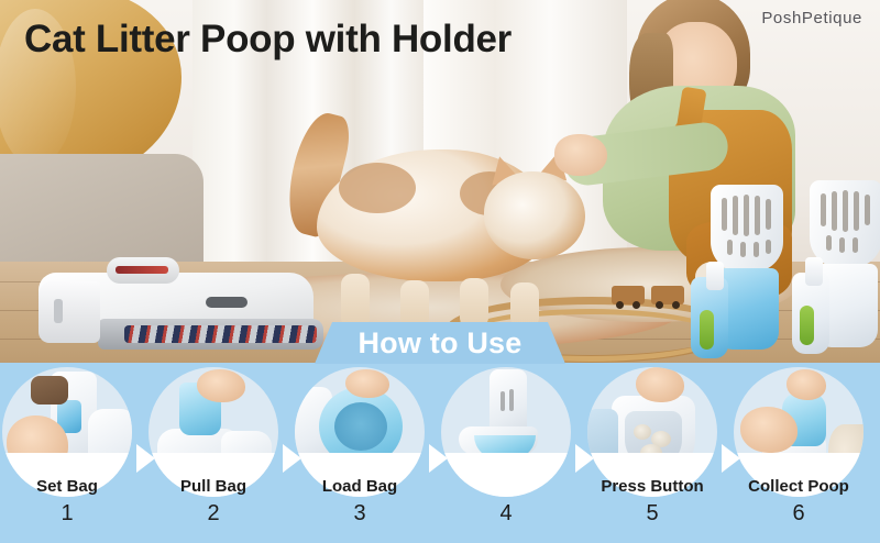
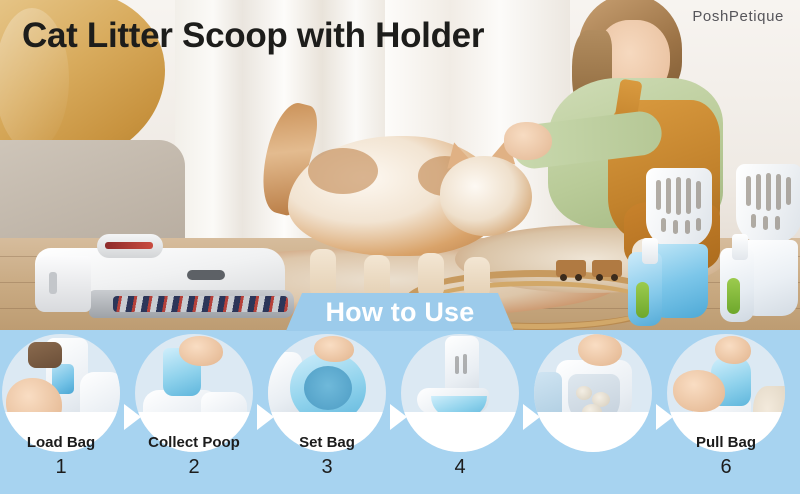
- Cat Litter Poop with Holder
+ Cat Litter Scoop with Holder
  PoshPetique
  How to Use
- Set Bag
+ Load Bag
  1
- Pull Bag
+ Collect Poop
  2
- Load Bag
+ Set Bag
  3
  4
- Press Button
- 5
- Collect Poop
+ Pull Bag
  6
